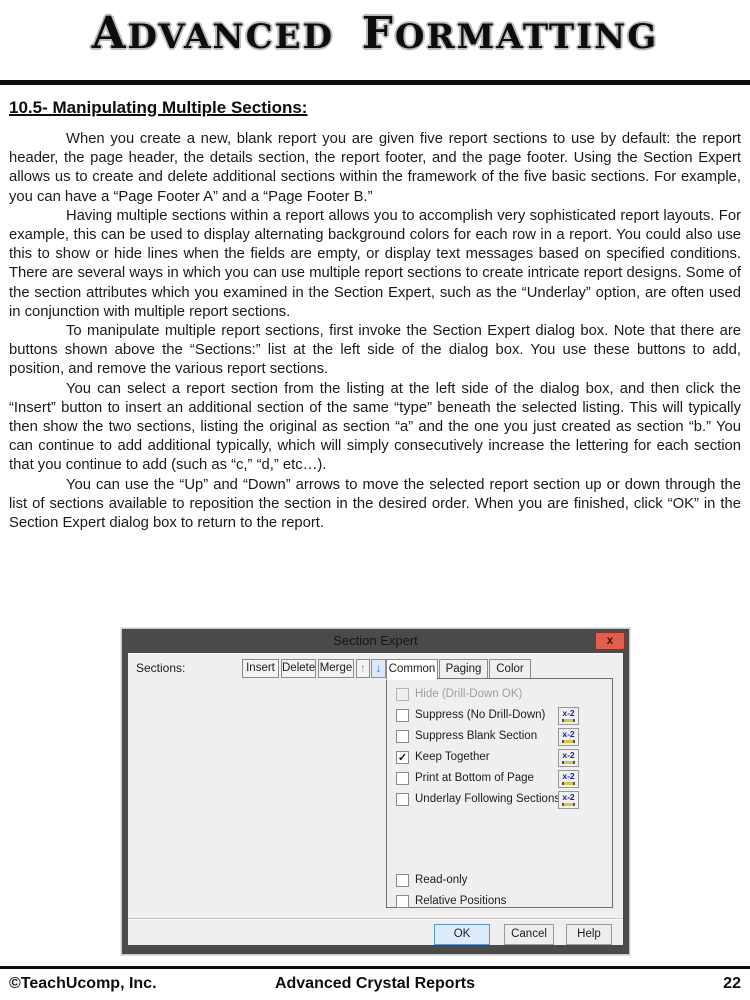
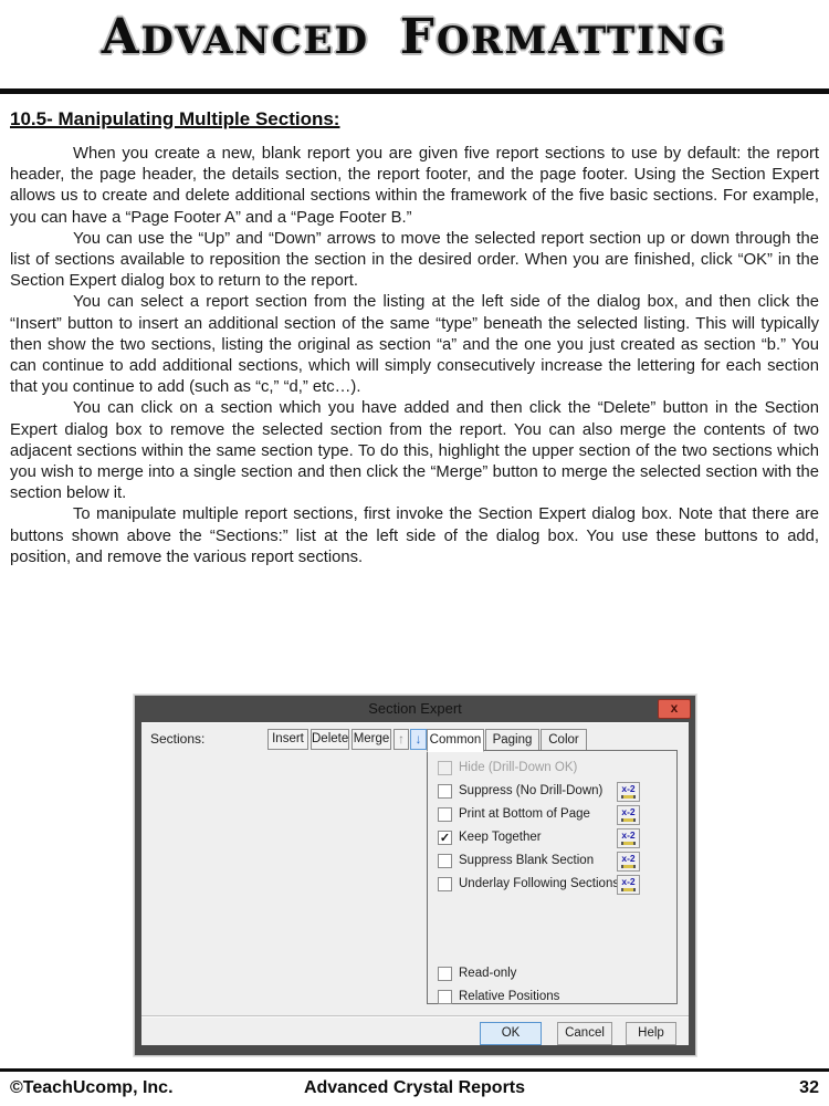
  ADVANCED FORMATTING
  10.5- Manipulating Multiple Sections:
  When you create a new, blank report you are given five report sections to use by default: the report header, the page header, the details section, the report footer, and the page footer. Using the Section Expert allows us to create and delete additional sections within the framework of the five basic sections. For example, you can have a “Page Footer A” and a “Page Footer B.”
- Having multiple sections within a report allows you to accomplish very sophisticated report layouts. For example, this can be used to display alternating background colors for each row in a report. You could also use this to show or hide lines when the fields are empty, or display text messages based on specified conditions. There are several ways in which you can use multiple report sections to create intricate report designs. Some of the section attributes which you examined in the Section Expert, such as the “Underlay” option, are often used in conjunction with multiple report sections.
- To manipulate multiple report sections, first invoke the Section Expert dialog box. Note that there are buttons shown above the “Sections:” list at the left side of the dialog box. You use these buttons to add, position, and remove the various report sections.
+ You can use the “Up” and “Down” arrows to move the selected report section up or down through the list of sections available to reposition the section in the desired order. When you are finished, click “OK” in the Section Expert dialog box to return to the report.
- You can select a report section from the listing at the left side of the dialog box, and then click the “Insert” button to insert an additional section of the same “type” beneath the selected listing. This will typically then show the two sections, listing the original as section “a” and the one you just created as section “b.” You can continue to add additional typically, which will simply consecutively increase the lettering for each section that you continue to add (such as “c,” “d,” etc…).
+ You can select a report section from the listing at the left side of the dialog box, and then click the “Insert” button to insert an additional section of the same “type” beneath the selected listing. This will typically then show the two sections, listing the original as section “a” and the one you just created as section “b.” You can continue to add additional sections, which will simply consecutively increase the lettering for each section that you continue to add (such as “c,” “d,” etc…).
+ You can click on a section which you have added and then click the “Delete” button in the Section Expert dialog box to remove the selected section from the report. You can also merge the contents of two adjacent sections within the same section type. To do this, highlight the upper section of the two sections which you wish to merge into a single section and then click the “Merge” button to merge the selected section with the section below it.
- You can use the “Up” and “Down” arrows to move the selected report section up or down through the list of sections available to reposition the section in the desired order. When you are finished, click “OK” in the Section Expert dialog box to return to the report.
+ To manipulate multiple report sections, first invoke the Section Expert dialog box. Note that there are buttons shown above the “Sections:” list at the left side of the dialog box. You use these buttons to add, position, and remove the various report sections.
  Section Expert
  x
  Sections:
  Insert
  Delete
  Merge
  ↑
  ↓
  Common
  Paging
  Color
  Hide (Drill-Down OK)
  Suppress (No Drill-Down)
  x-2
- Suppress Blank Section
+ Print at Bottom of Page
  x-2
  ✓
  Keep Together
  x-2
- Print at Bottom of Page
+ Suppress Blank Section
  x-2
  Underlay Following Section
  x-2
  Read-only
  Relative Positions
  OK
  Cancel
  Help
  ©TeachUcomp, Inc.
  Advanced Crystal Reports
- 22
+ 32
